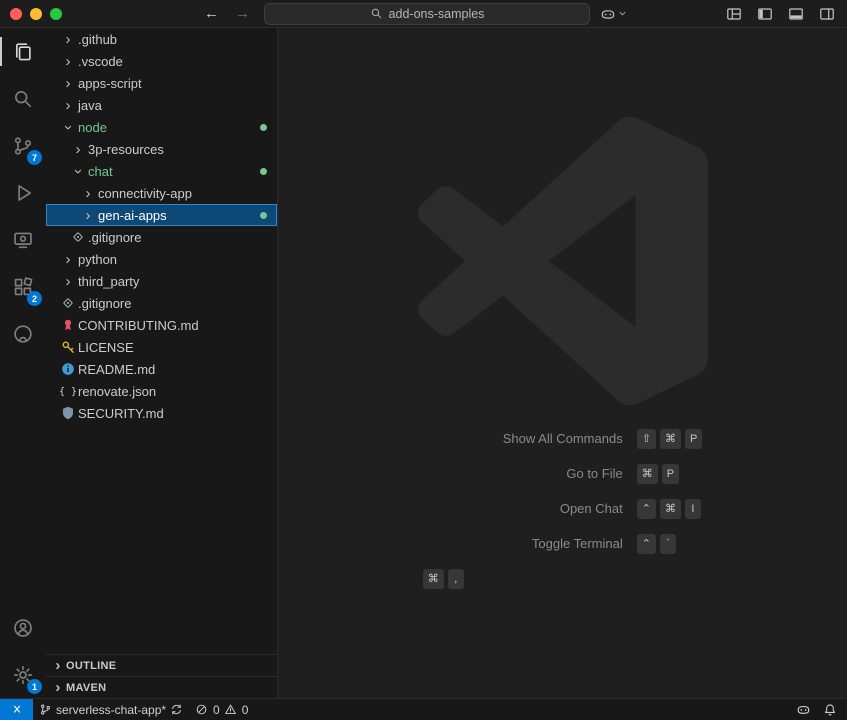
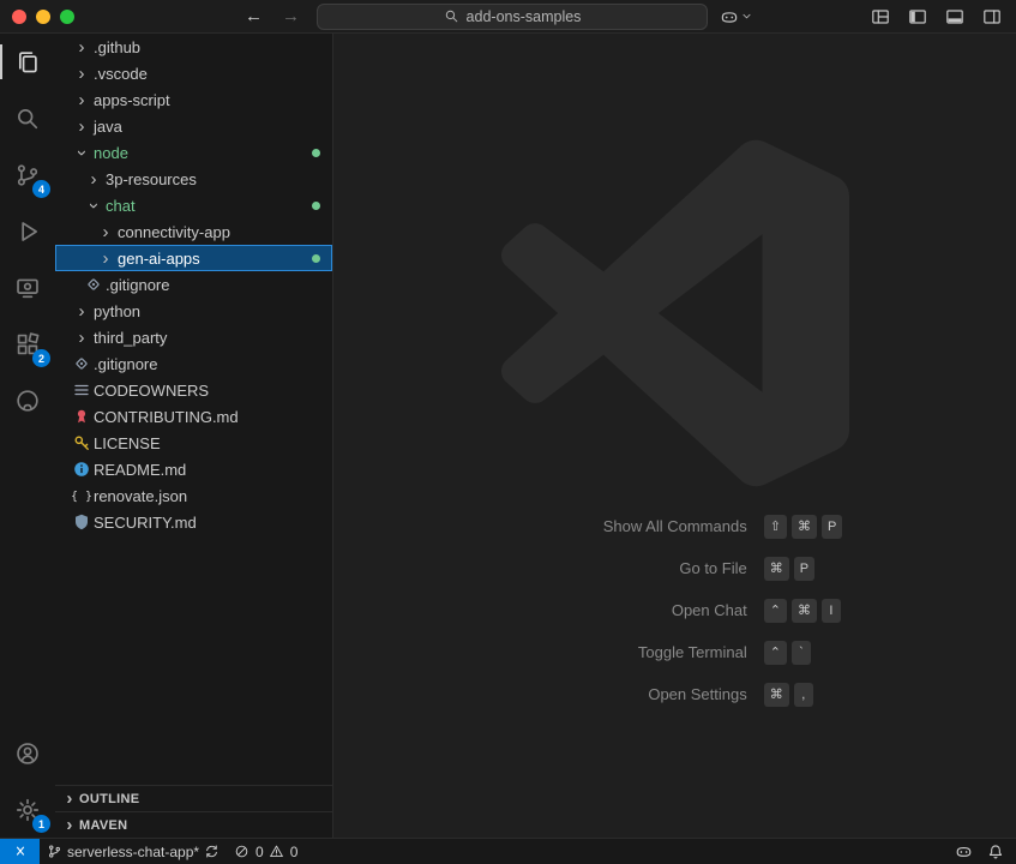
  ←
  →
  add-ons-samples
- 7
+ 4
  2
  1
  .github
  .vscode
  apps-script
  java
  node
  3p-resources
  chat
  connectivity-app
  gen-ai-apps
  .gitignore
  python
  third_party
  .gitignore
+ CODEOWNERS
  CONTRIBUTING.md
  LICENSE
  README.md
  { }
  renovate.json
  SECURITY.md
  OUTLINE
  MAVEN
  Show All Commands
  ⇧
  ⌘
  P
  Go to File
  ⌘
  P
  Open Chat
  ⌃
  ⌘
  I
  Toggle Terminal
  ⌃
  `
+ Open Settings
  ⌘
  ,
  serverless-chat-app*
  0
  0
